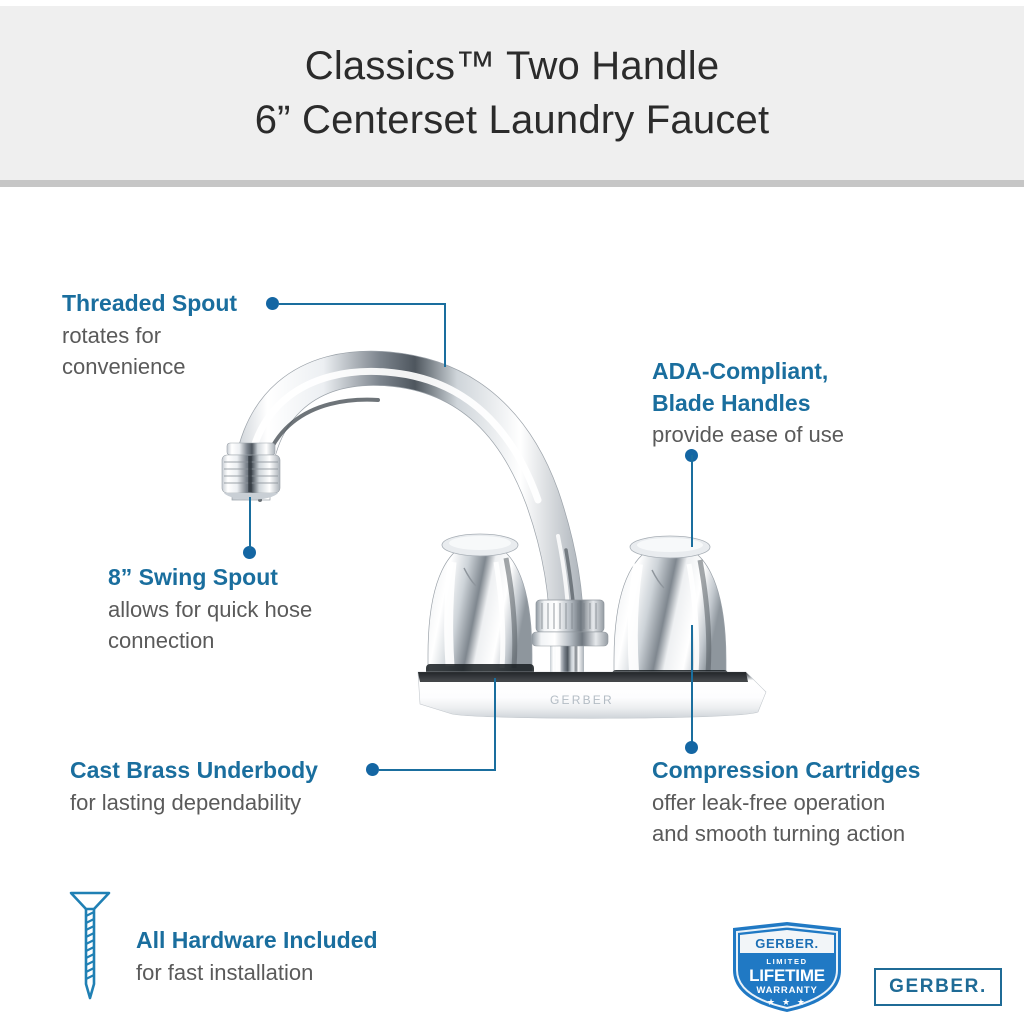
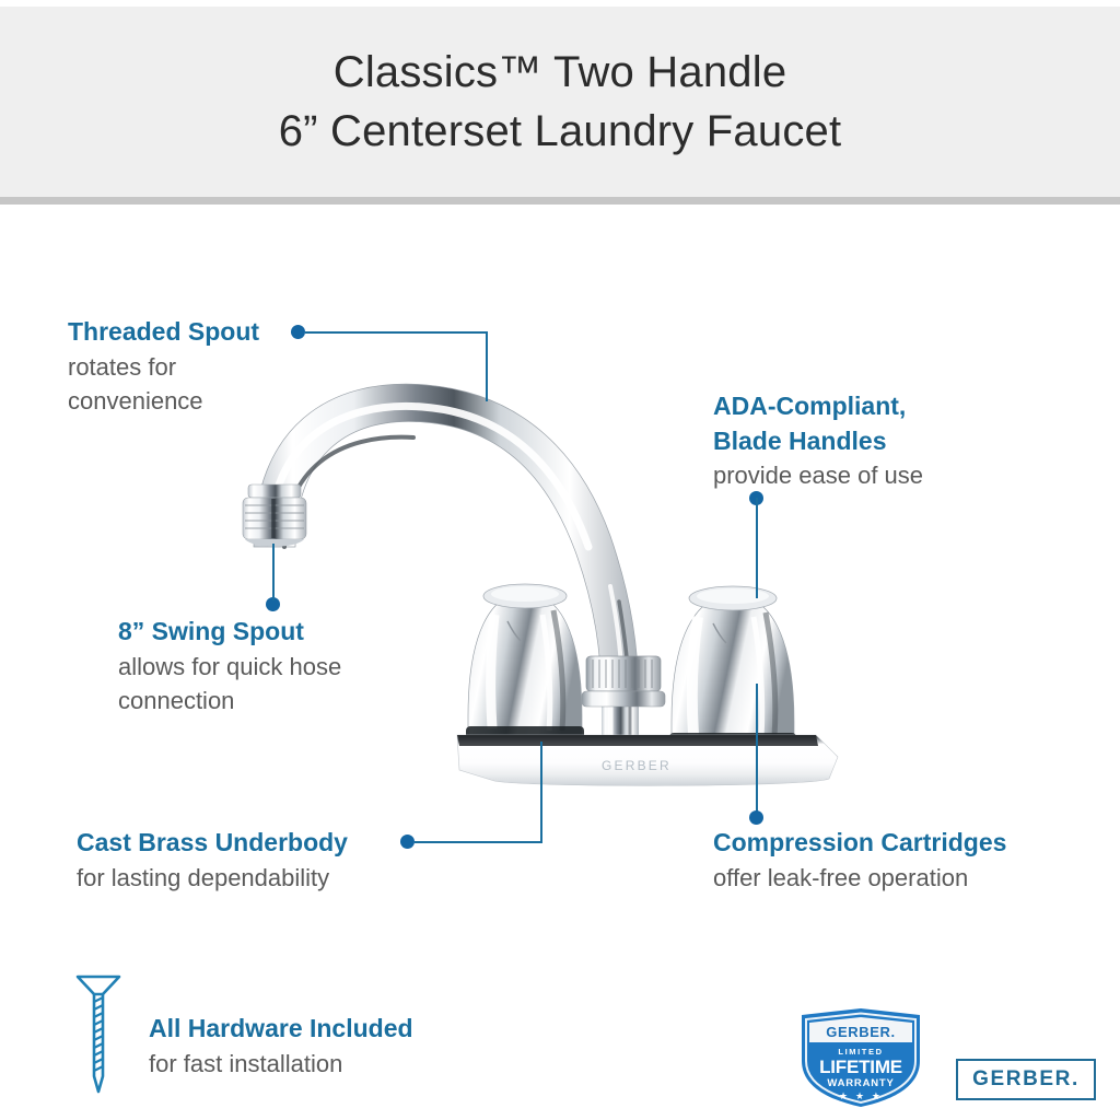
  Classics™ Two Handle
  6” Centerset Laundry Faucet
  GERBER
  Threaded Spout
  rotates for
  convenience
  8” Swing Spout
  allows for quick hose
  connection
  ADA-Compliant,
  Blade Handles
  provide ease of use
  Cast Brass Underbody
  for lasting dependability
  Compression Cartridges
  offer leak-free operation
- and smooth turning action
  All Hardware Included
  for fast installation
  GERBER.
  LIMITED
  LIFETIME
  WARRANTY
  ★ ★ ★
  GERBER.
